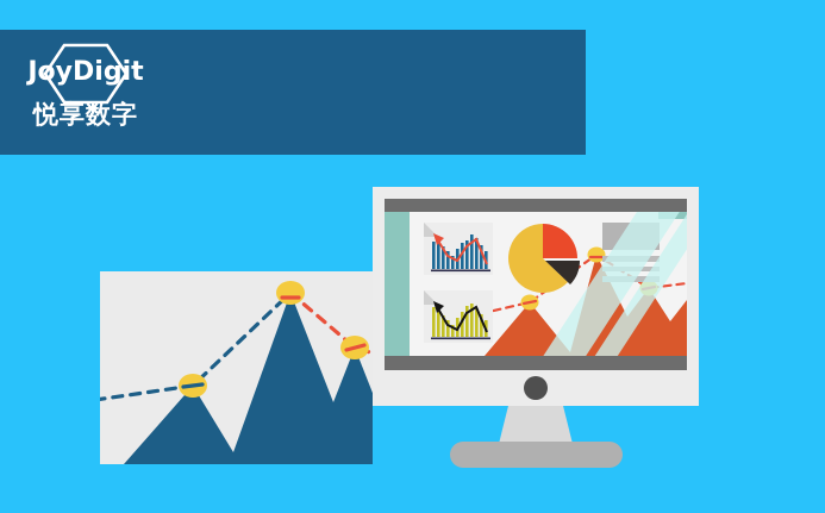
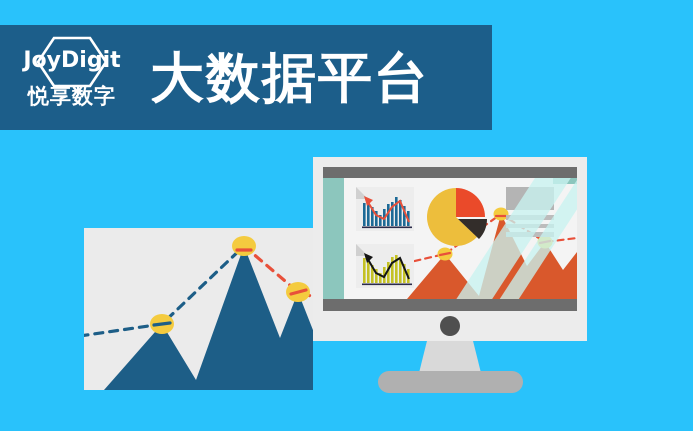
  JoyDigit
  悦享数字
+ 大数据平台
